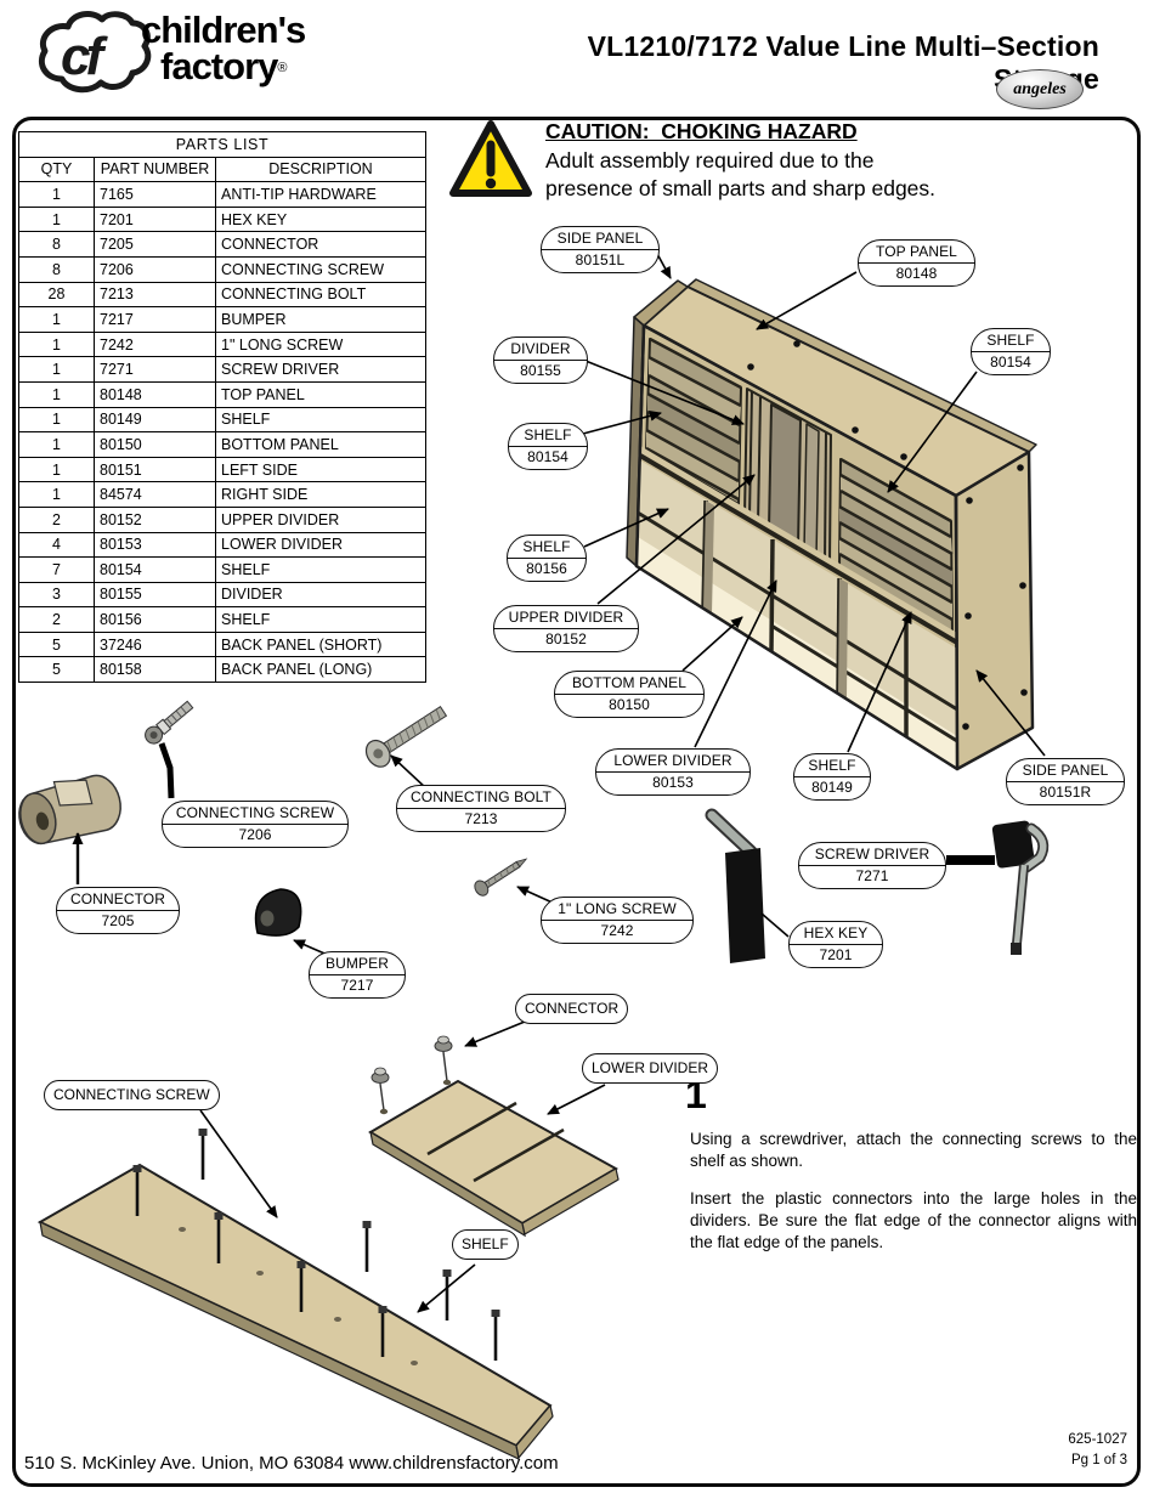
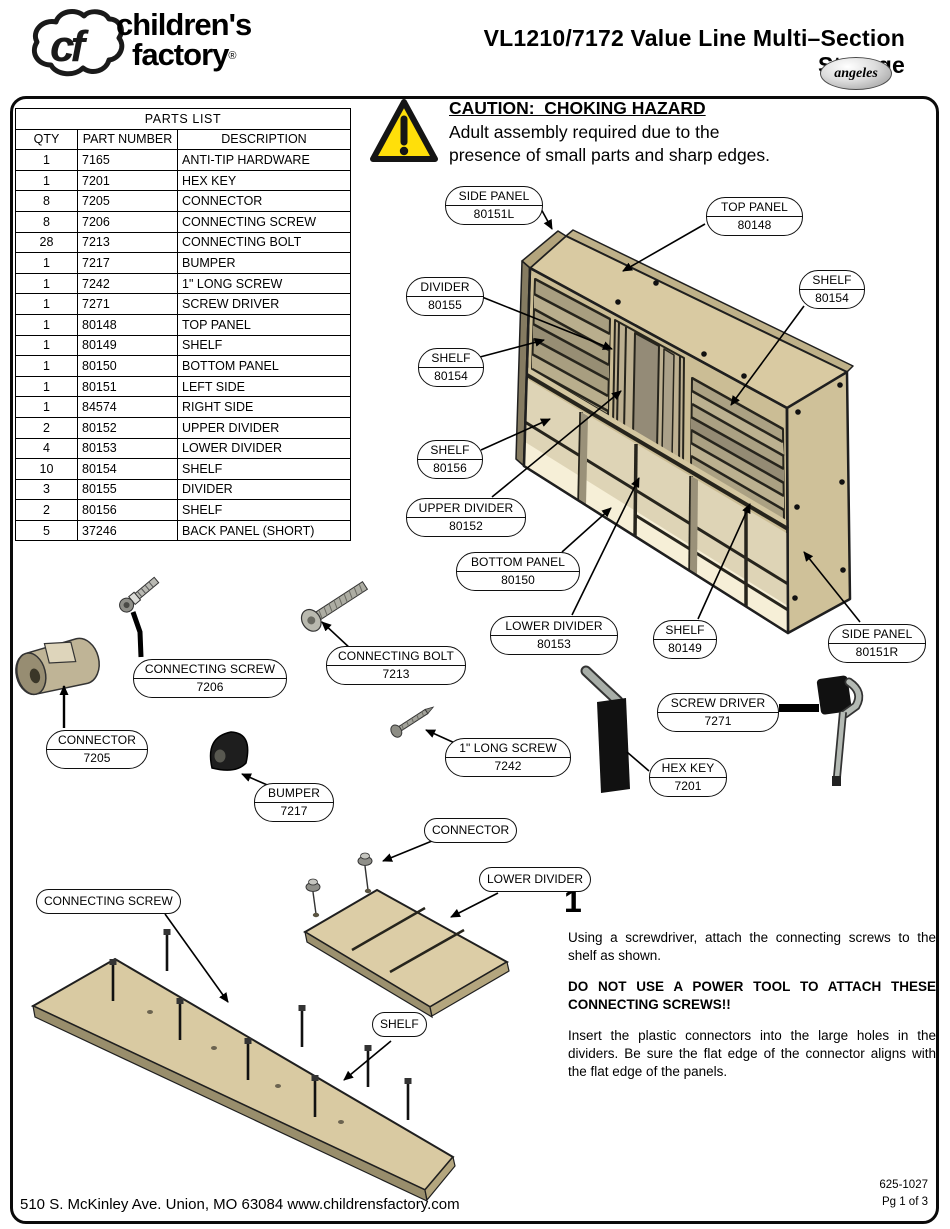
  cf
  children's
  factory®
  VL1210/7172 Value Line Multi–Section e
  angeles
  PARTS LIST
  QTY	PART NUMBER	DESCRIPTION
  1	7165	ANTI-TIP HARDWARE
  1	7201	HEX KEY
  8	7205	CONNECTOR
  8	7206	CONNECTING SCREW
  28	7213	CONNECTING BOLT
  1	7217	BUMPER
  1	7242	1" LONG SCREW
  1	7271	SCREW DRIVER
  1	80148	TOP PANEL
  1	80149	SHELF
  1	80150	BOTTOM PANEL
  1	80151	LEFT SIDE
  1	84574	RIGHT SIDE
  2	80152	UPPER DIVIDER
  4	80153	LOWER DIVIDER
- 7	80154	SHELF
+ 10	80154	SHELF
  3	80155	DIVIDER
  2	80156	SHELF
  5	37246	BACK PANEL (SHORT)
- 5	80158	BACK PANEL (LONG)
  CAUTION: CHOKING HAZARD
  Adult assembly required due to the
  presence of small parts and sharp edges.
  SIDE PANEL
  80151L
  TOP PANEL
  80148
  SHELF
  80154
  DIVIDER
  80155
  SHELF
  80154
  SHELF
  80156
  UPPER DIVIDER
  80152
  BOTTOM PANEL
  80150
  LOWER DIVIDER
  80153
  SHELF
  80149
  SIDE PANEL
  80151R
  CONNECTING SCREW
  7206
  CONNECTING BOLT
  7213
  CONNECTOR
  7205
  BUMPER
  7217
  1" LONG SCREW
  7242
  SCREW DRIVER
  7271
  HEX KEY
  7201
  CONNECTOR
  LOWER DIVIDER
  CONNECTING SCREW
  SHELF
  1
  Using a screwdriver, attach the connecting screws to the shelf as shown.
+ DO NOT USE A POWER TOOL TO ATTACH THESE CONNECTING SCREWS!!
  Insert the plastic connectors into the large holes in the dividers. Be sure the flat edge of the connector aligns with the flat edge of the panels.
  510 S. McKinley Ave. Union, MO 63084 www.childrensfactory.com
  625-1027
  Pg 1 of 3
